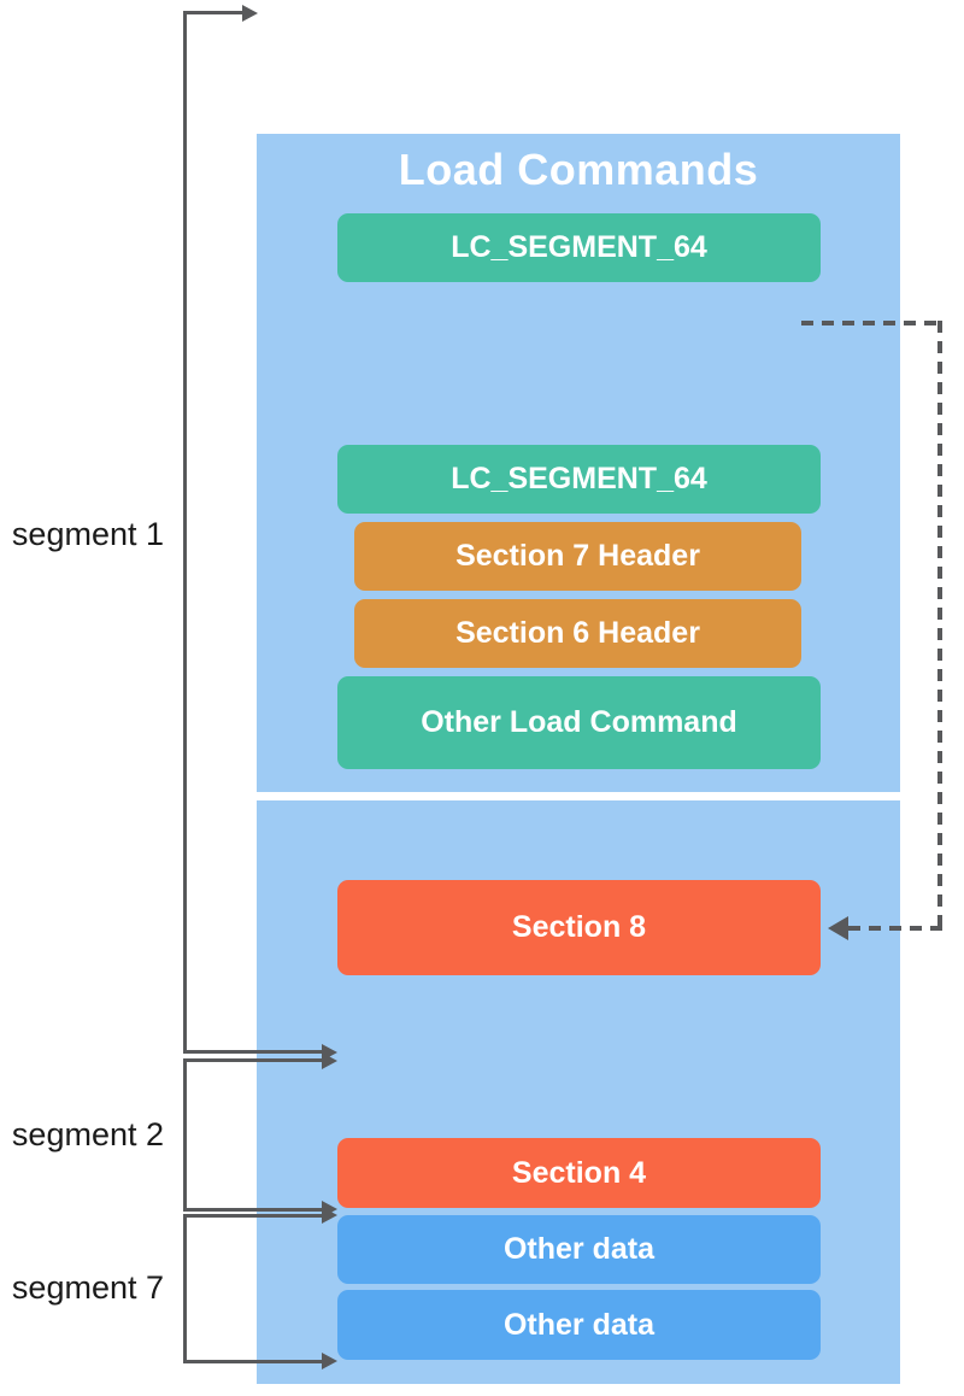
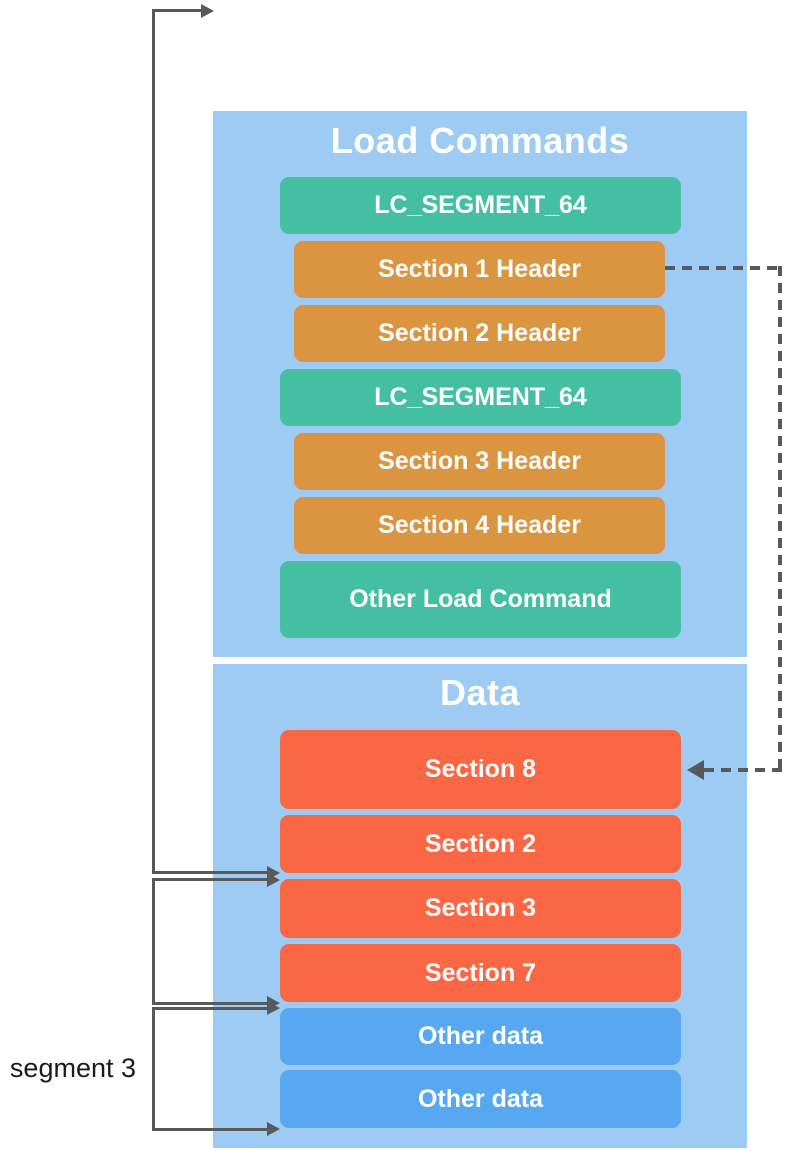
  Load Commands
+ Data
  LC_SEGMENT_64
+ Section 1 Header
+ Section 2 Header
  LC_SEGMENT_64
- Section 7 Header
+ Section 3 Header
- Section 6 Header
+ Section 4 Header
  Other Load Command
  Section 8
+ Section 2
+ Section 3
- Section 4
+ Section 7
  Other data
  Other data
- segment 1
- segment 2
- segment 7
+ segment 3
